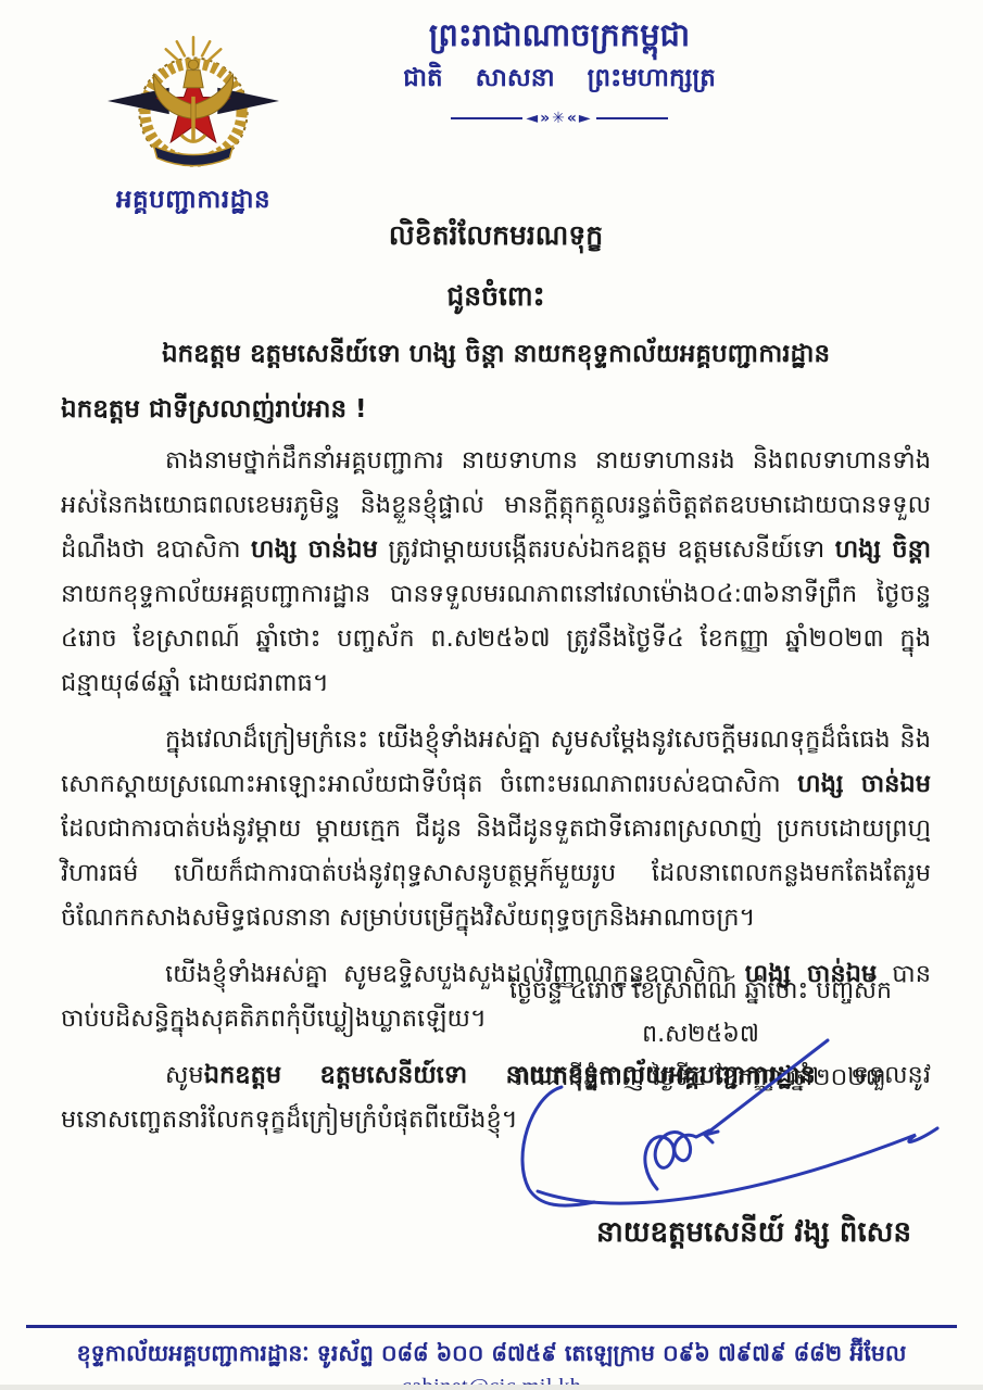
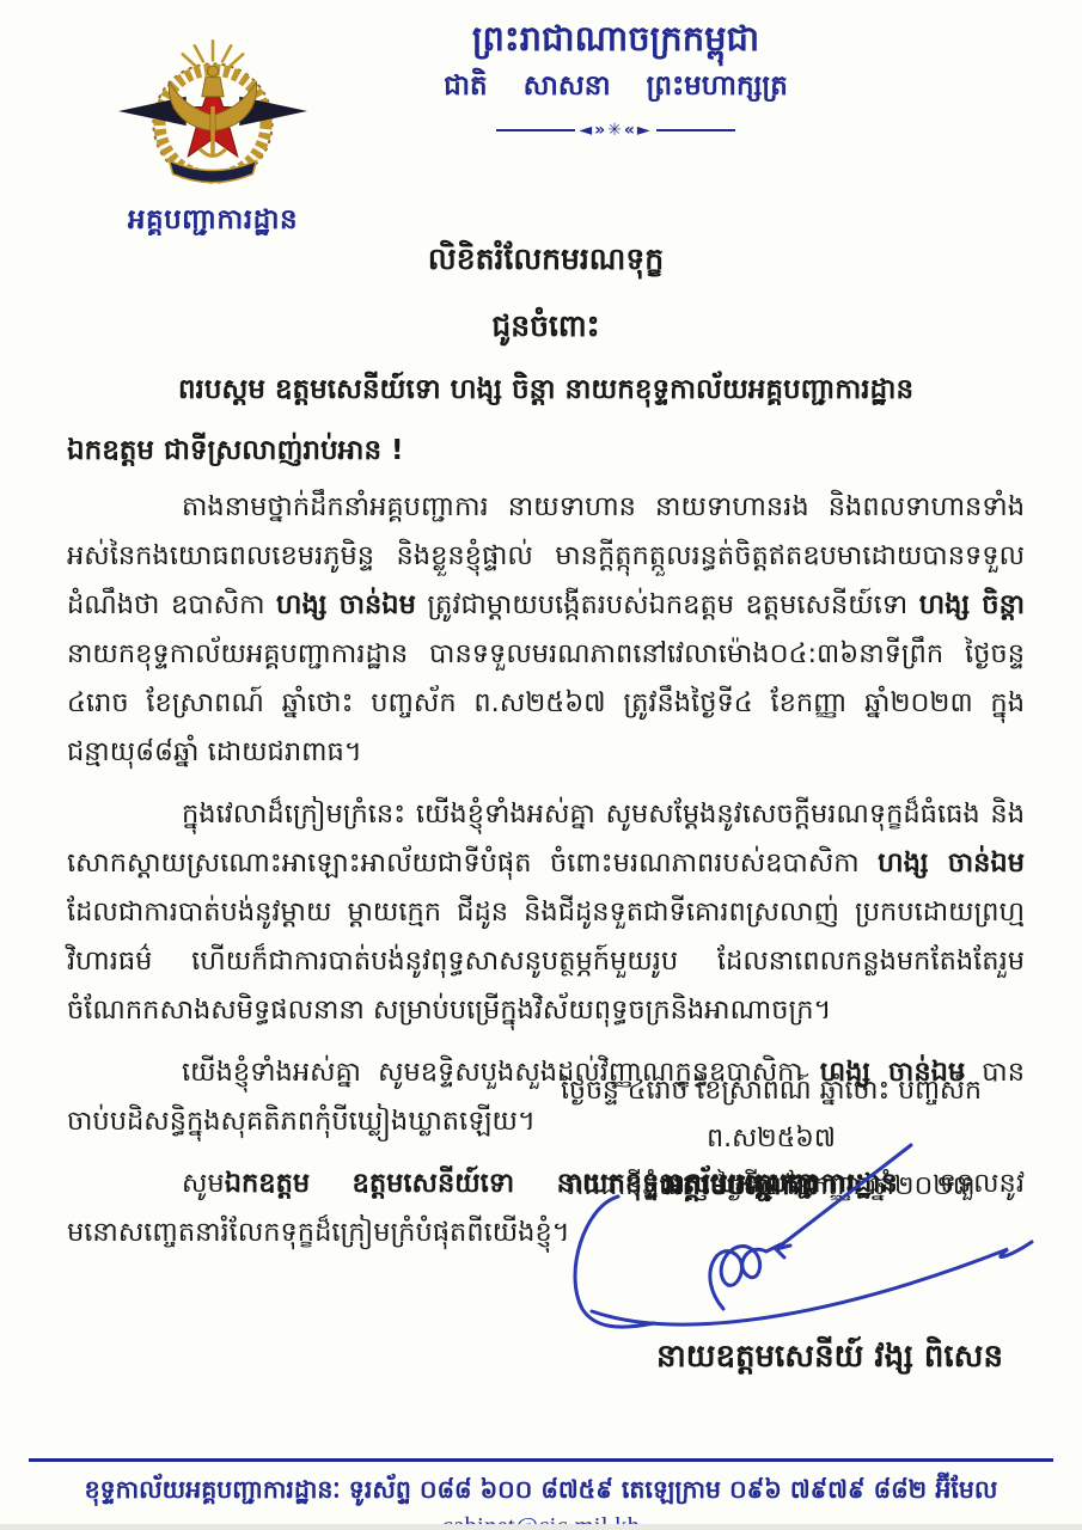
  អគ្គបញ្ជាការដ្ឋាន
  ព្រះរាជាណាចក្រកម្ពុជា
  ជាតិ សាសនា ព្រះមហាក្សត្រ
  ◄»✳«►
  លិខិតរំលែកមរណទុក្ខ
  ជូនចំពោះ
- ឯកឧត្តម ឧត្តមសេនីយ៍ទោ ហង្ស ចិន្តា នាយកខុទ្ទកាល័យអគ្គបញ្ជាការដ្ឋាន
+ ពរបស្តម ឧត្តមសេនីយ៍ទោ ហង្ស ចិន្តា នាយកខុទ្ទកាល័យអគ្គបញ្ជាការដ្ឋាន
  ឯកឧត្តម ជាទីស្រលាញ់រាប់អាន !
  តាងនាមថ្នាក់ដឹកនាំអគ្គបញ្ជាការ នាយទាហាន នាយទាហានរង និងពលទាហានទាំងអស់នៃកងយោធពលខេមរភូមិន្ទ និងខ្លួនខ្ញុំផ្ទាល់ មានក្ដីត្កុកត្កួលរន្ធត់ចិត្តឥតឧបមាដោយបានទទួលដំណឹងថា ឧបាសិកា ហង្ស ចាន់ឯម ត្រូវជាម្ដាយបង្កើតរបស់ឯកឧត្តម ឧត្តមសេនីយ៍ទោ ហង្ស ចិន្តា នាយកខុទ្ទកាល័យអគ្គបញ្ជាការដ្ឋាន បានទទួលមរណភាពនៅវេលាម៉ោង០៤:៣៦នាទីព្រឹក ថ្ងៃចន្ទ ៤រោច ខែស្រាពណ៍ ឆ្នាំថោះ បញ្ចស័ក ព.ស២៥៦៧ ត្រូវនឹងថ្ងៃទី៤ ខែកញ្ញា ឆ្នាំ២០២៣ ក្នុងជន្មាយុ៨៨ឆ្នាំ ដោយជរាពាធ។
  ក្នុងវេលាដ៏ក្រៀមក្រំនេះ យើងខ្ញុំទាំងអស់គ្នា សូមសម្ដែងនូវសេចក្ដីមរណទុក្ខដ៏ធំធេង និងសោកស្ដាយស្រណោះអាឡោះអាល័យជាទីបំផុត ចំពោះមរណភាពរបស់ឧបាសិកា ហង្ស ចាន់ឯម ដែលជាការបាត់បង់នូវម្ដាយ ម្ដាយក្មេក ជីដូន និងជីដូនទួតជាទីគោរពស្រលាញ់ ប្រកបដោយព្រហ្មវិហារធម៌ ហើយក៏ជាការបាត់បង់នូវពុទ្ធសាសនូបត្ថម្ភក៍មួយរូប ដែលនាពេលកន្លងមកតែងតែរួមចំណែកកសាងសមិទ្ធផលនានា សម្រាប់បម្រើក្នុងវិស័យពុទ្ធចក្រនិងអាណាចក្រ។
  យើងខ្ញុំទាំងអស់គ្នា សូមឧទ្ទិសបួងសួងដល់វិញ្ញាណក្ខន្ធឧបាសិកា ហង្ស ចាន់ឯម បានចាប់បដិសន្ធិក្នុងសុគតិភពកុំបីឃ្លៀងឃ្លាតឡើយ។
  សូមឯកឧត្តម ឧត្តមសេនីយ៍ទោ នាយកខុទ្ទកាល័យអគ្គបញ្ជាការឋាន ទទួលនូវមនោសញ្ចេតនារំលែកទុក្ខដ៏ក្រៀមក្រំបំផុតពីយើងខ្ញុំ។
  ថ្ងៃចន្ទ ៤រោច ខែស្រាពណ៍ ឆ្នាំថោះ បញ្ចស័ក ព.ស២៥៦៧
  រាជធានីភ្នំពេញ ថ្ងៃទី៤ ខែកញ្ញា ឆ្នាំ២០២៣
+ អគ្គមេបញ្ជាការ
  នាយឧត្តមសេនីយ៍ វង្ស ពិសេន
  ខុទ្ទកាល័យអគ្គបញ្ជាការដ្ឋានៈ ទូរស័ព្ទ ០៨៨ ៦០០ ៨៧៥៩ តេឡេក្រាម ០៩៦ ៧៩៧៩ ៨៨២ អ៊ីមែល
